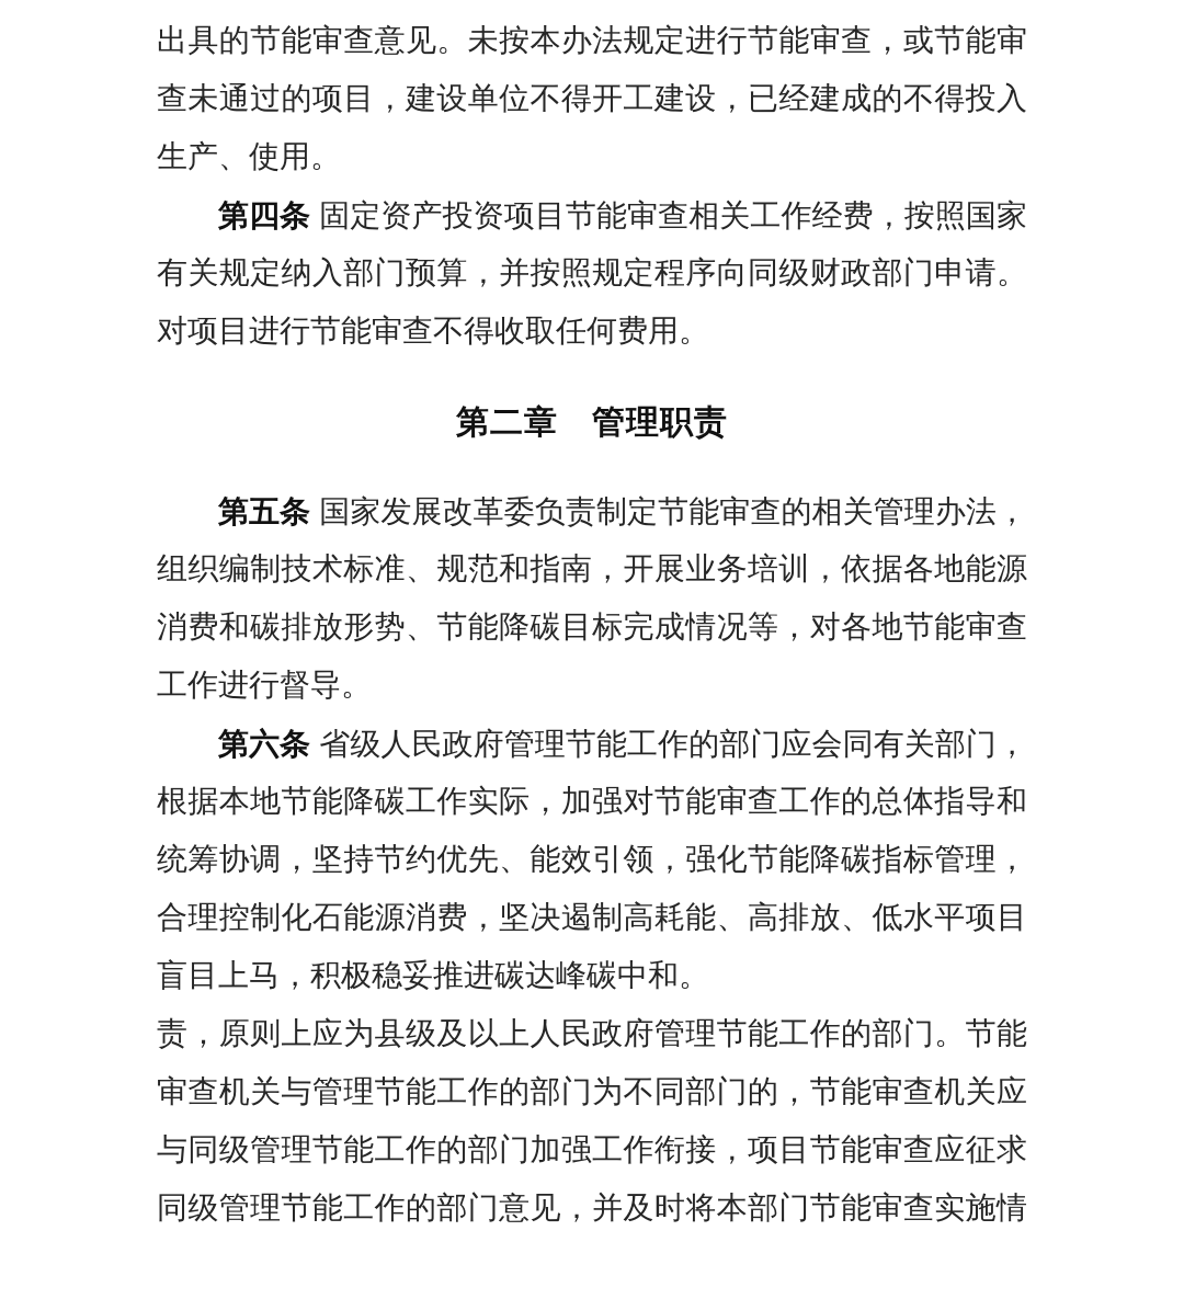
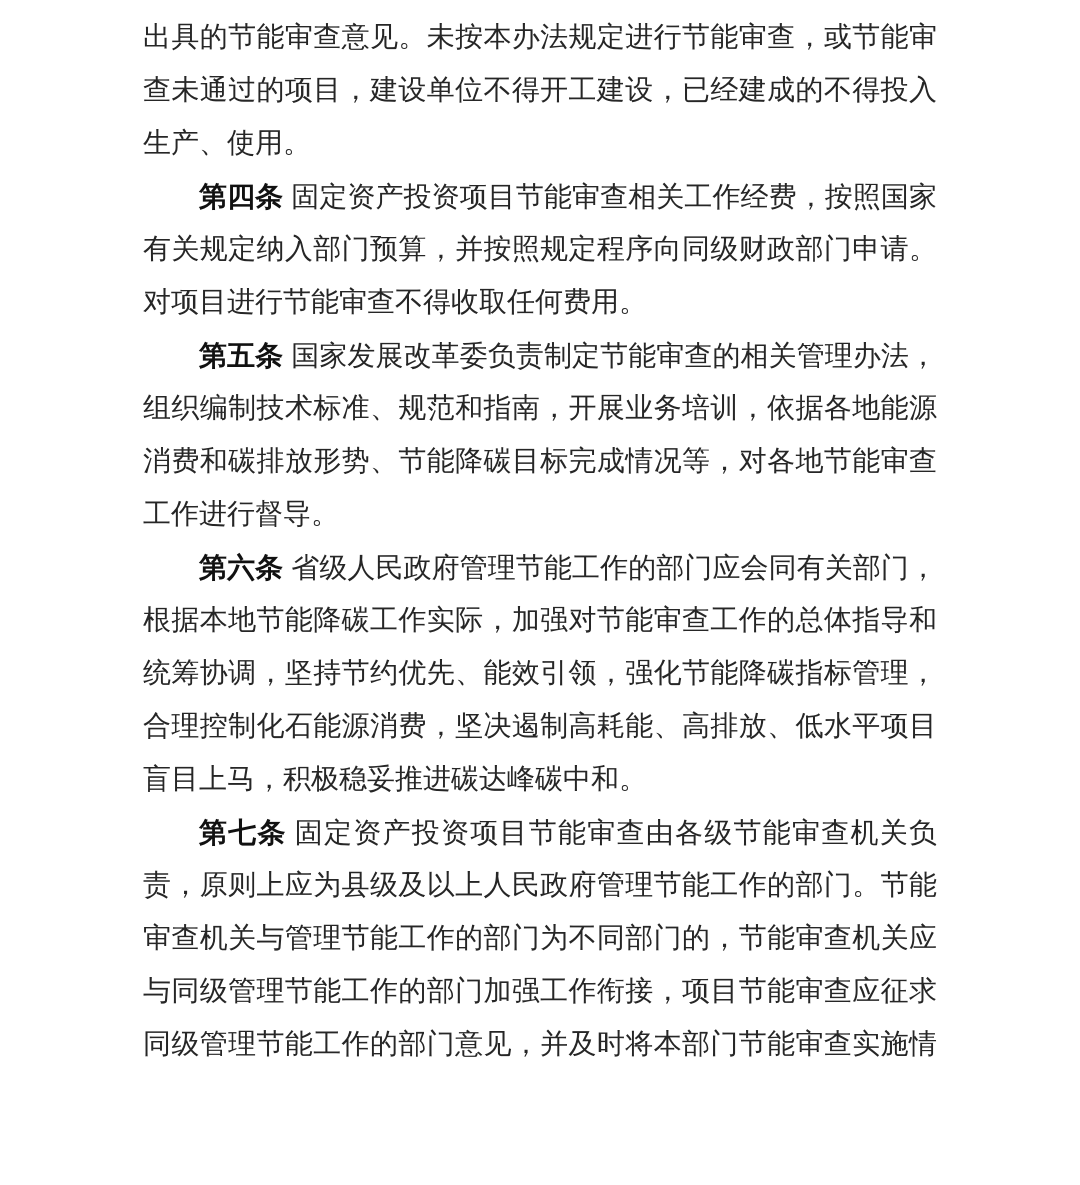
  出具的节能审查意见。未按本办法规定进行节能审查，或节能审
  查未通过的项目，建设单位不得开工建设，已经建成的不得投入
  生产、使用。
  第四条 固定资产投资项目节能审查相关工作经费，按照国家
  有关规定纳入部门预算，并按照规定程序向同级财政部门申请。
  对项目进行节能审查不得收取任何费用。
- 第二章 管理职责
  第五条 国家发展改革委负责制定节能审查的相关管理办法，
  组织编制技术标准、规范和指南，开展业务培训，依据各地能源
  消费和碳排放形势、节能降碳目标完成情况等，对各地节能审查
  工作进行督导。
  第六条 省级人民政府管理节能工作的部门应会同有关部门，
  根据本地节能降碳工作实际，加强对节能审查工作的总体指导和
  统筹协调，坚持节约优先、能效引领，强化节能降碳指标管理，
  合理控制化石能源消费，坚决遏制高耗能、高排放、低水平项目
  盲目上马，积极稳妥推进碳达峰碳中和。
+ 第七条 固定资产投资项目节能审查由各级节能审查机关负
  责，原则上应为县级及以上人民政府管理节能工作的部门。节能
  审查机关与管理节能工作的部门为不同部门的，节能审查机关应
  与同级管理节能工作的部门加强工作衔接，项目节能审查应征求
  同级管理节能工作的部门意见，并及时将本部门节能审查实施情
